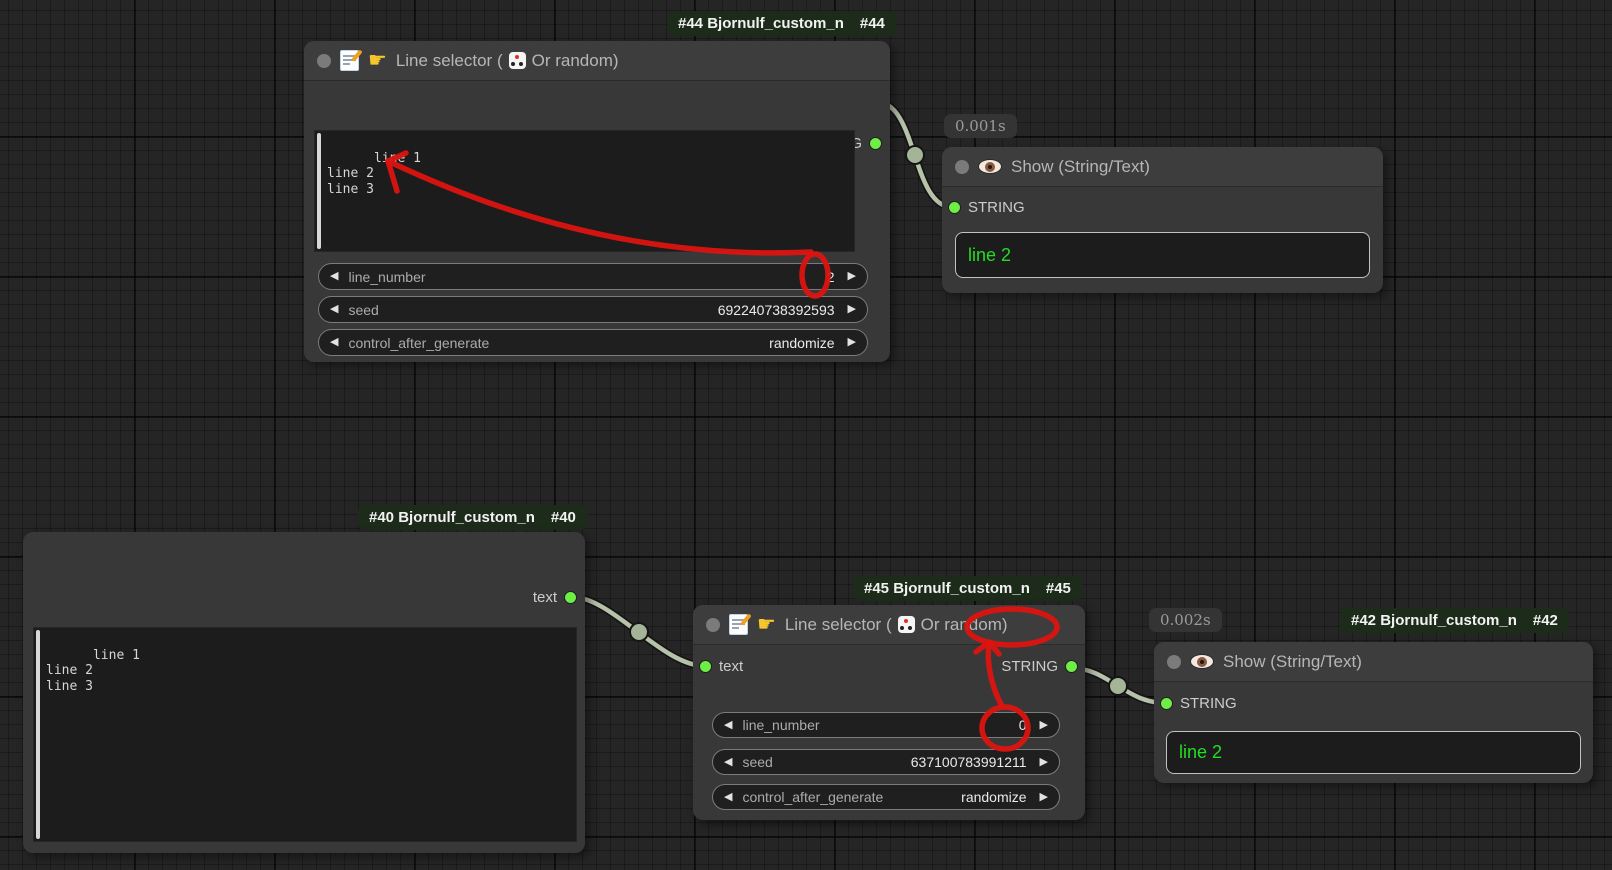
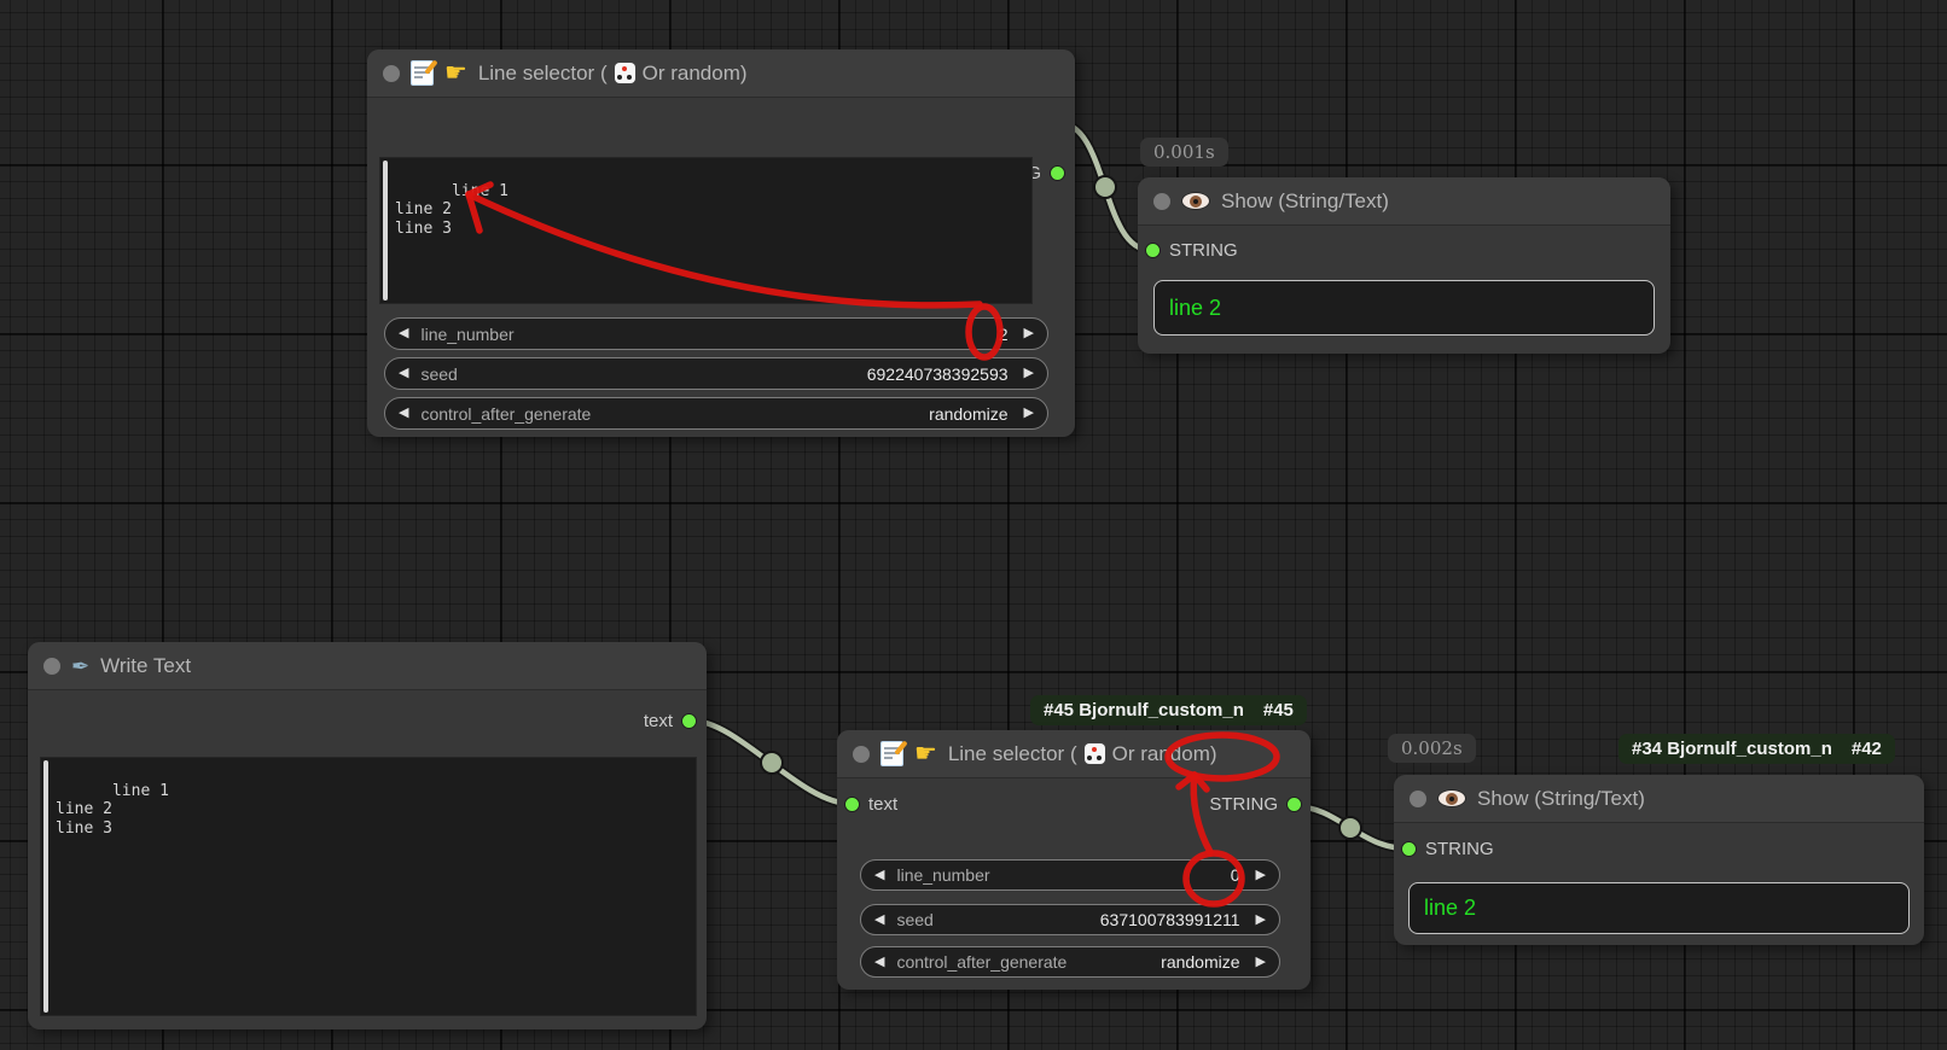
- #44 Bjornulf_custom_n
- #44
  0.001s
- #40 Bjornulf_custom_n
- #40
  #45 Bjornulf_custom_n
  #45
  0.002s
- #42 Bjornulf_custom_n
+ #34 Bjornulf_custom_n
  #42
  ☛
  Line selector (
  Or random)
  line 2
  line 3
  ◀
  line_number
  ▶
  ◀
  seed
  692240738392593
  ▶
  ◀
  control_after_generate
  randomize
  ▶
  Show (String/Text)
  STRING
  line 2
+ ✒
+ Write Text
  text
  line 1
  line 2
  line 3
  ☛
  Line selector (
  Or random)
  text
  STRING
  ◀
  line_number
  0
  ▶
  ◀
  seed
  637100783991211
  ▶
  ◀
  control_after_generate
  randomize
  ▶
  Show (String/Text)
  STRING
  line 2
